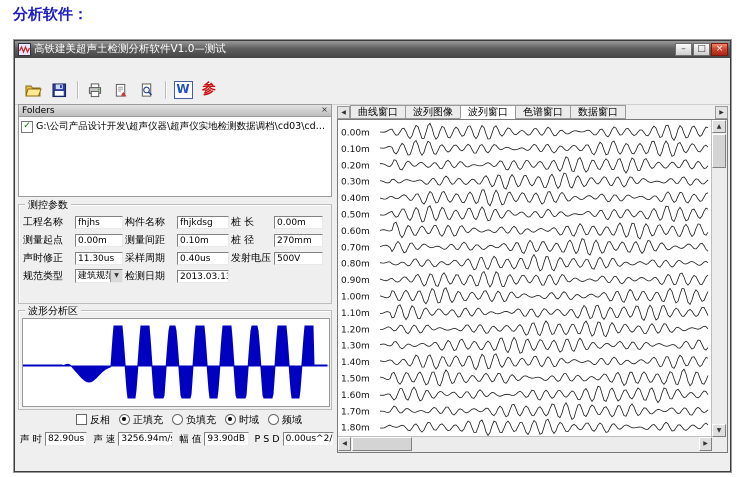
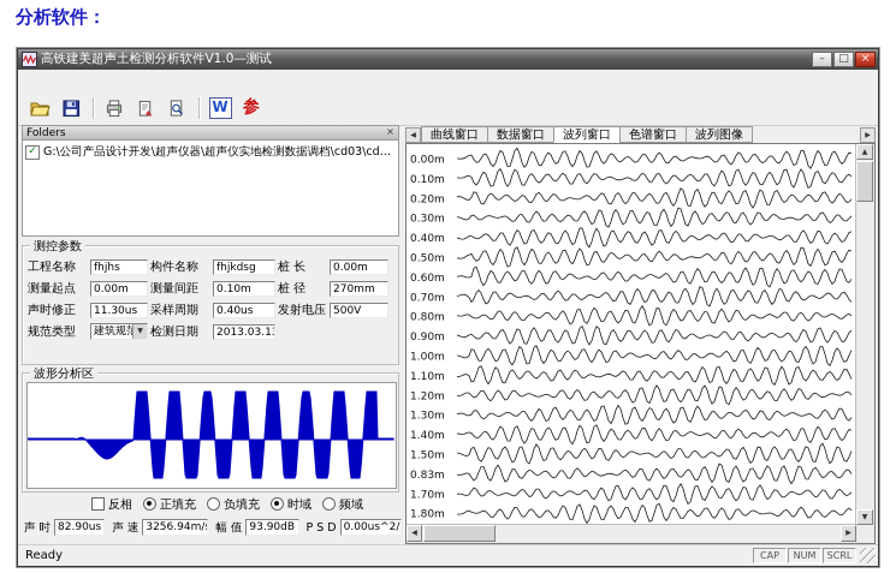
  分析软件：
  高铁建美超声土检测分析软件V1.0—测试
  –
  □
  ×
  W
  参
  Folders
  ×
  ✓
  G:\公司产品设计开发\超声仪器\超声仪实地检测数据调档\cd03\cd03
  测控参数
  工程名称
  fhjhs
  构件名称
  fhjkdsg
  桩 长
  0.00m
  测量起点
  0.00m
  测量间距
  0.10m
  桩 径
  270mm
  声时修正
  11.30us
  采样周期
  0.40us
  发射电压
  500V
  规范类型
  建筑规
  检测日期
  2013.03.13
  波形分析区
  反相
  正填充
  负填充
  时域
  频域
  声 时
  82.90us
  声 速
  3256.94m/s
  幅 值
  93.90dB
  P S D
  0.00us^2/
  曲线窗口
- 波列图像
+ 数据窗口
  波列窗口
  色谱窗口
- 数据窗口
+ 波列图像
  0.00m
  0.10m
  0.20m
  0.30m
  0.40m
  0.50m
  0.60m
  0.70m
  0.80m
  0.90m
  1.00m
  1.10m
  1.20m
  1.30m
  1.40m
  1.50m
- 1.60m
+ 0.83m
  1.70m
  1.80m
+ Ready
+ CAP
+ NUM
+ SCRL
